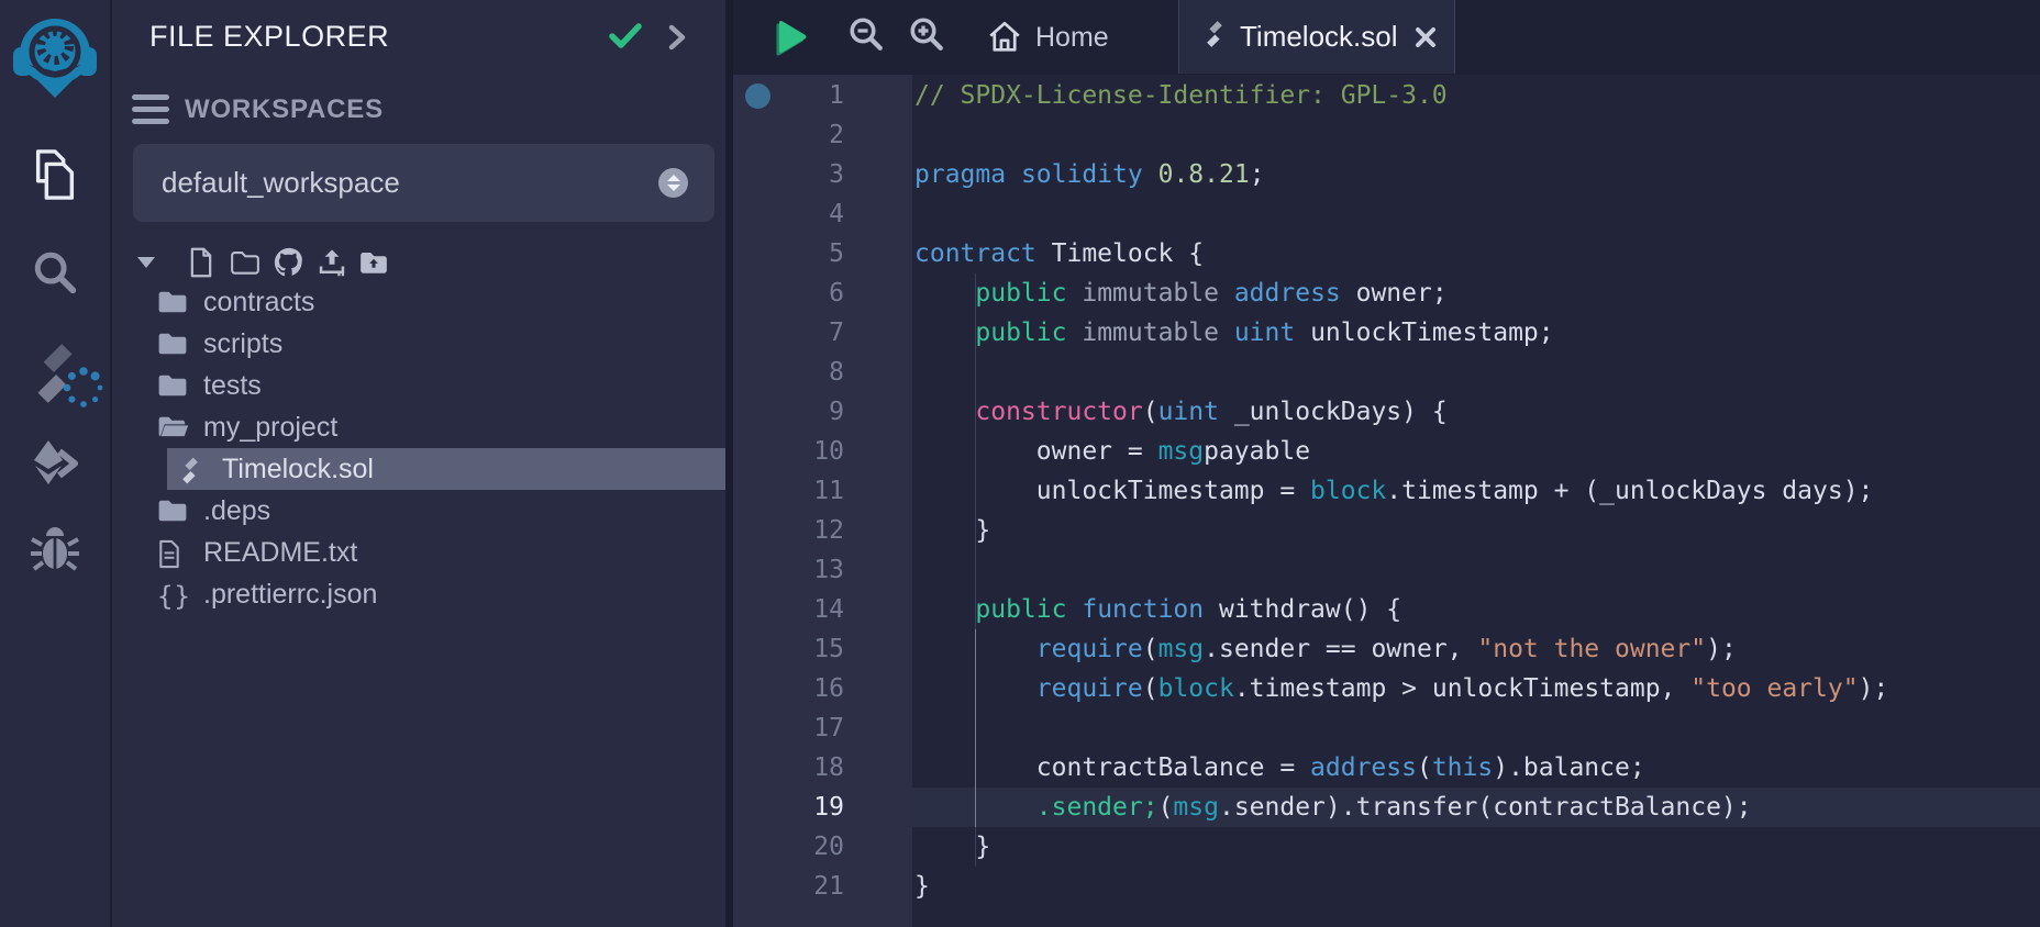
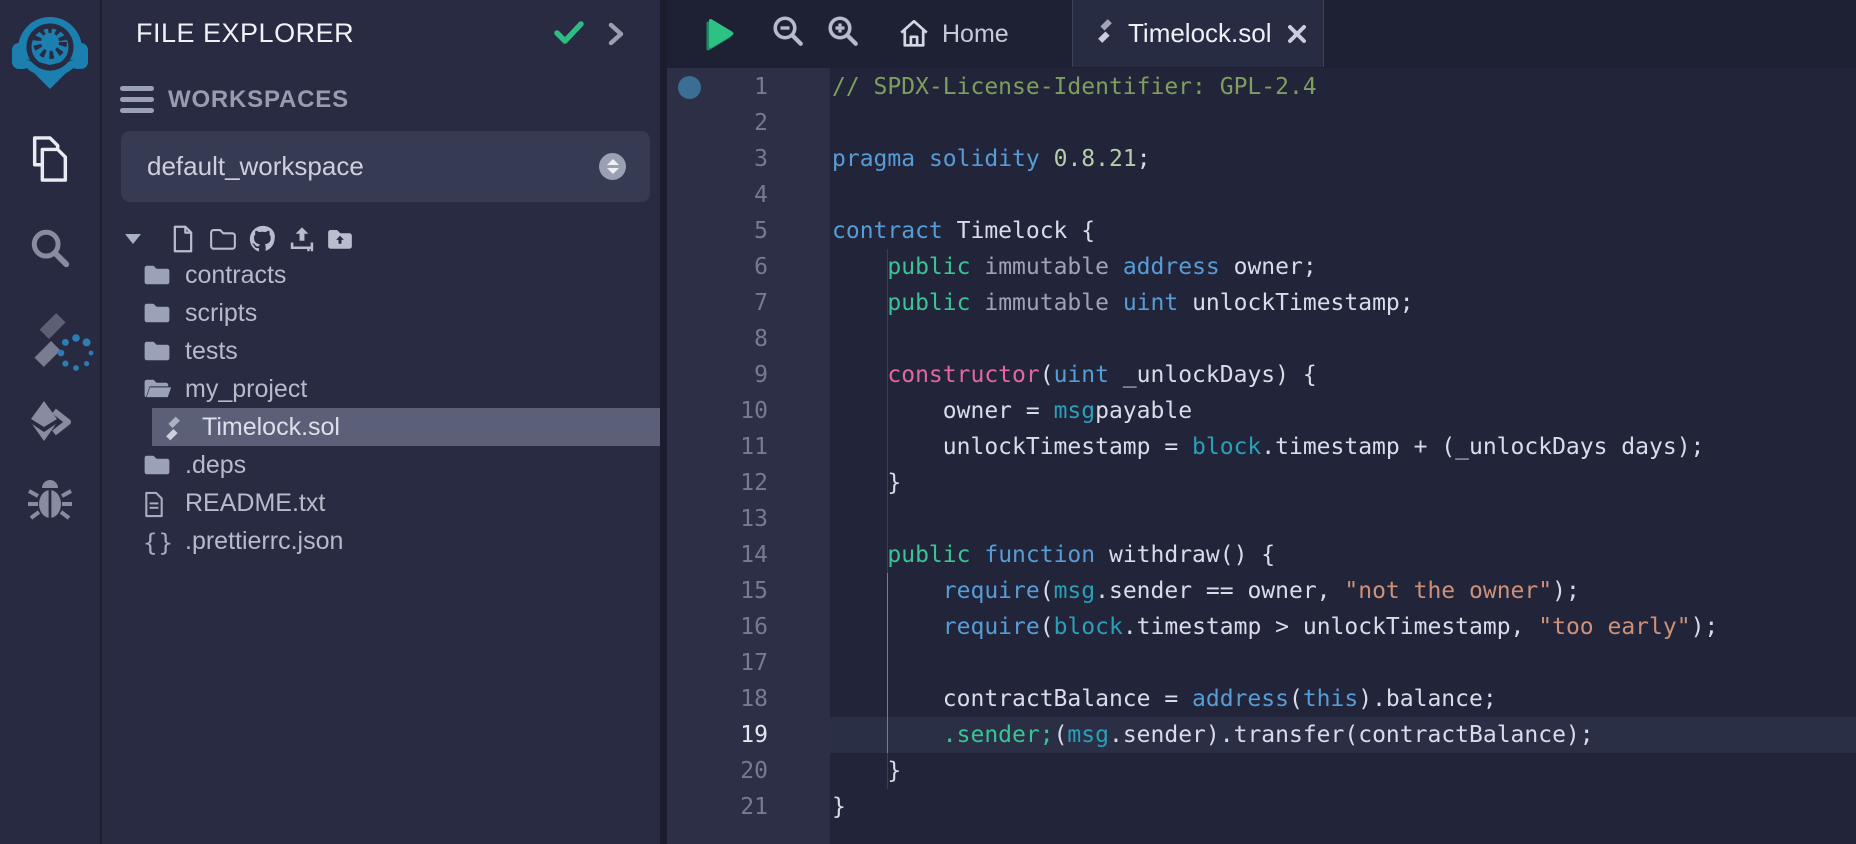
  FILE EXPLORER
  WORKSPACES
  default_workspace
  contracts
  scripts
  tests
  my_project
  Timelock.sol
  .deps
  README.txt
  {}
  .prettierrc.json
  Home
  Timelock.sol
  1
  2
  3
  4
  5
  6
  7
  8
  9
  10
  11
  12
  13
  14
  15
  16
  17
  18
  19
  20
  21
- // SPDX-License-Identifier: GPL-3.0
+ // SPDX-License-Identifier: GPL-2.4
  pragma solidity 0.8.21;
  contract Timelock {
  public immutable address owner;
  public immutable uint unlockTimestamp;
  constructor(uint _unlockDays) {
  owner = msgpayable
  unlockTimestamp = block.timestamp + (_unlockDays days);
  }
  public function withdraw() {
  require(msg.sender == owner, "not the owner");
  require(block.timestamp > unlockTimestamp, "too early");
  contractBalance = address(this).balance;
  .sender;(msg.sender).transfer(contractBalance);
  }
  }
